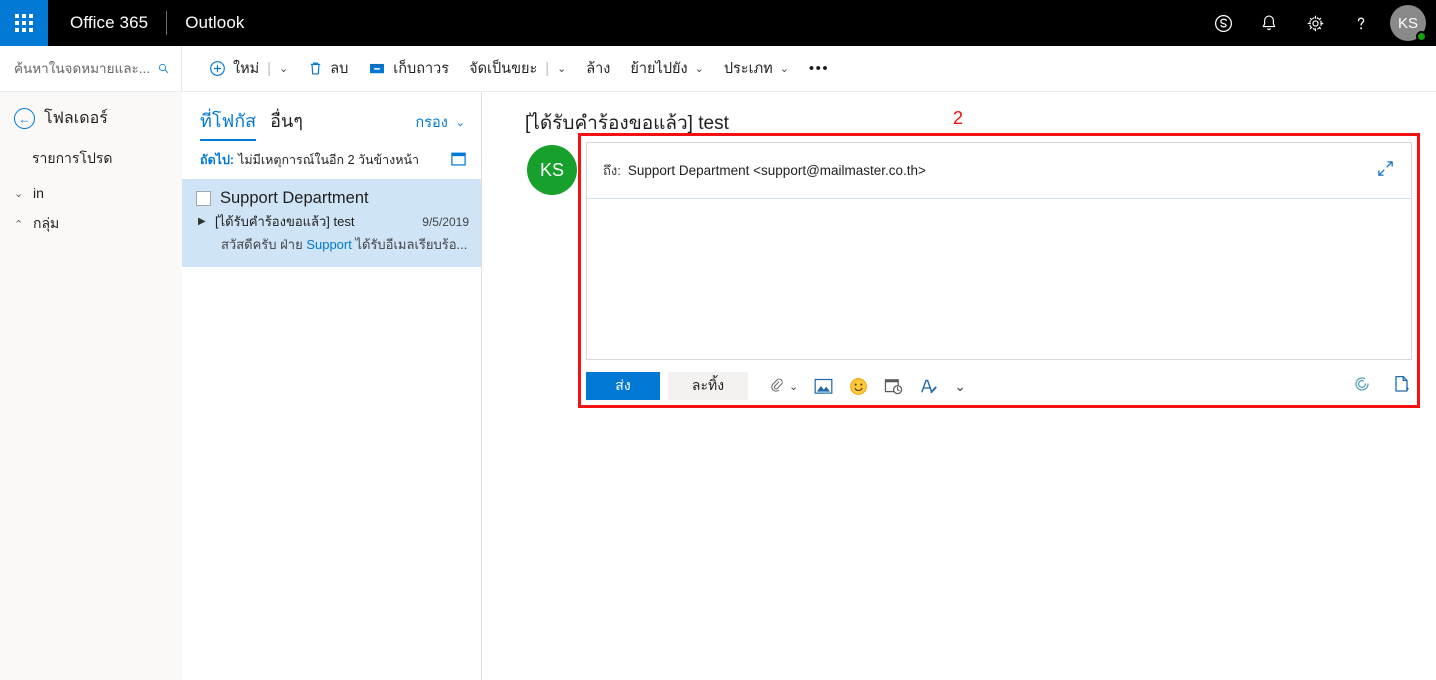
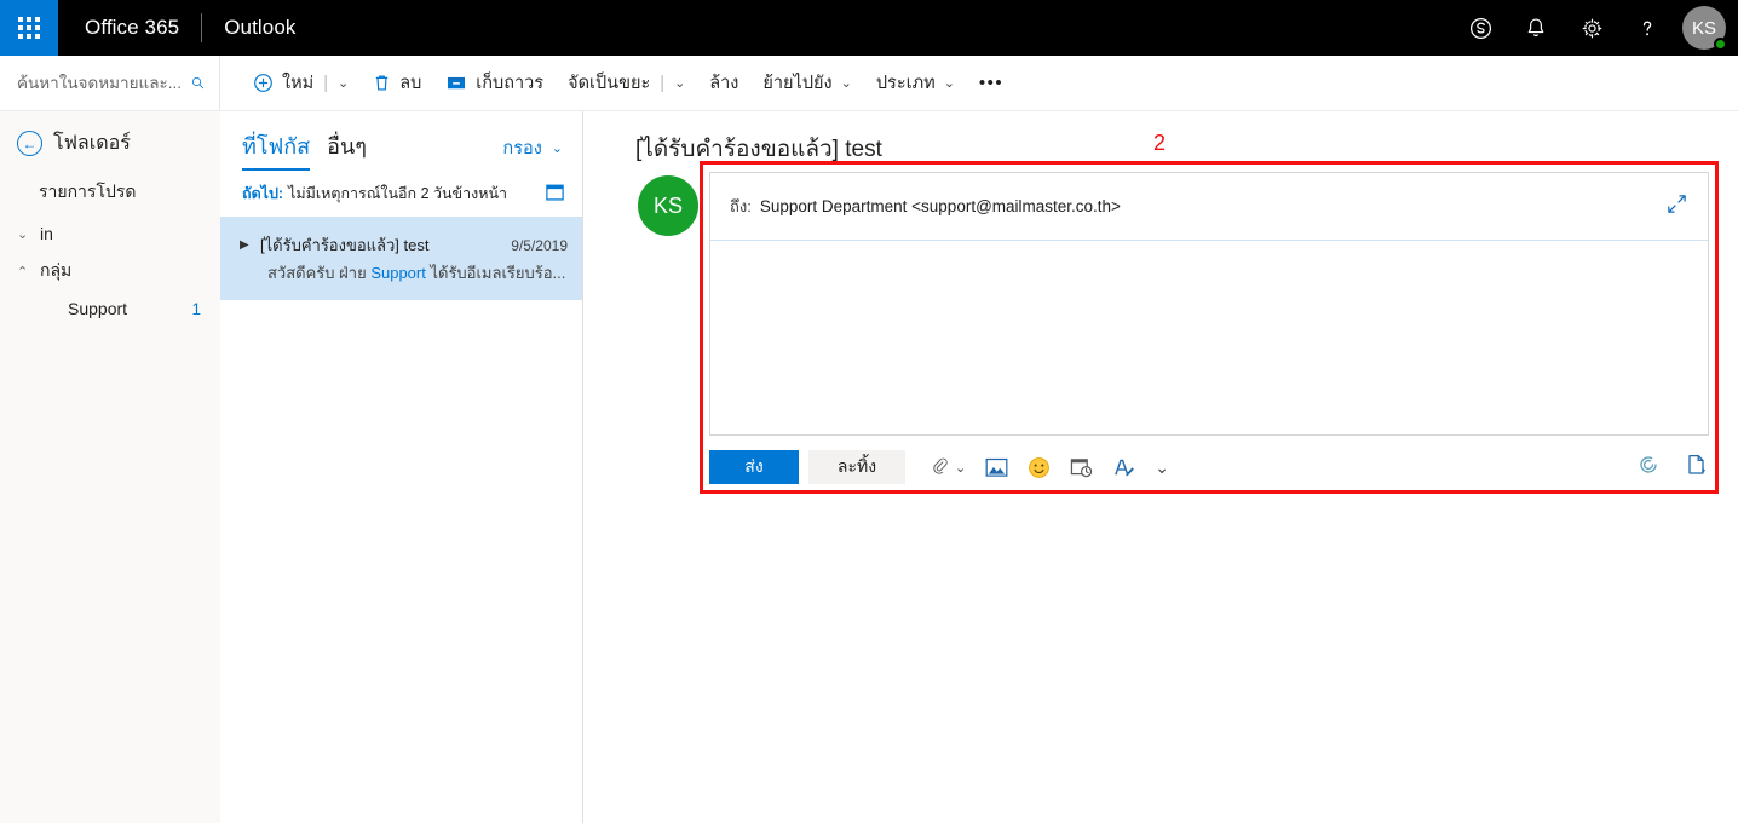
  Office 365
  Outlook
  KS
  ค้นหาในจดหมายและ...
  ใหม่
  |
  ⌄
  ลบ
  เก็บถาวร
  จัดเป็นขยะ
  |
  ⌄
  ล้าง
  ย้ายไปยัง
  ⌄
  ประเภท
  ⌄
  •••
  ←
  โฟลเดอร์
  รายการโปรด
  ⌄
  in
  ⌃
  กลุ่ม
+ Support
+ 1
  ที่โฟกัส
  อื่นๆ
  กรอง
  ⌄
  ถัดไป:
  ไม่มีเหตุการณ์ในอีก 2 วันข้างหน้า
- Support Department
  ▶
  [ได้รับคำร้องขอแล้ว] test
  9/5/2019
  สวัสดีครับ ฝ่าย Support ได้รับอีเมลเรียบร้อ...
  [ได้รับคำร้องขอแล้ว] test
  2
  KS
  ถึง:
  Support Department <support@mailmaster.co.th>
  ส่ง
  ละทิ้ง
  ⌄
  ⌄
